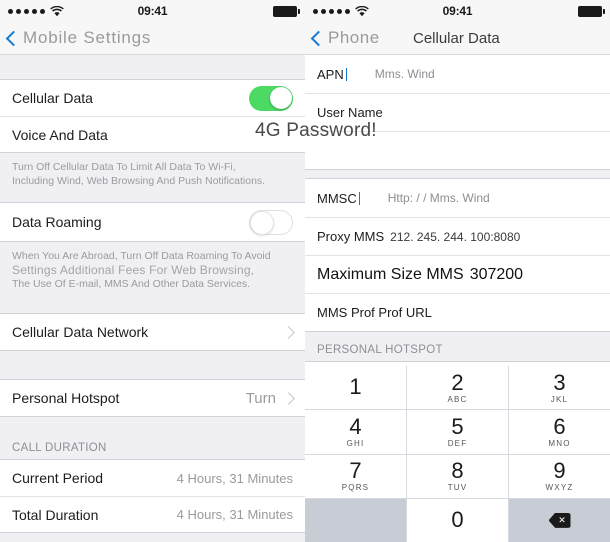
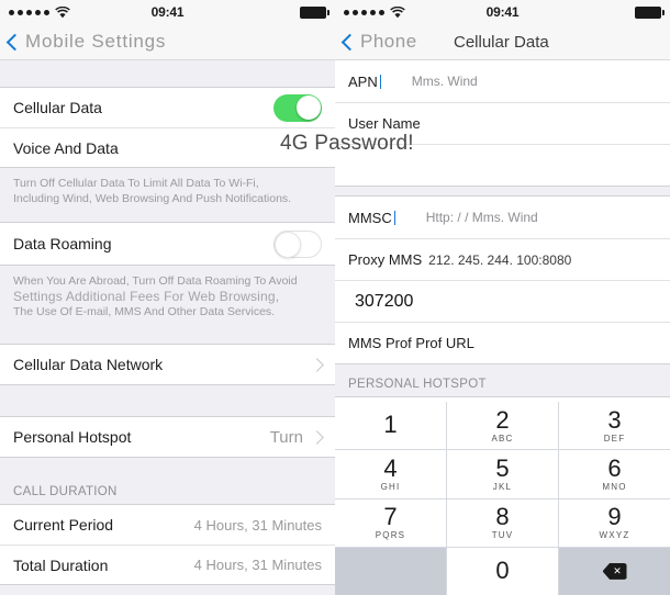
  09:41
  Mobile Settings
  Cellular Data
  Voice And Data
  Turn Off Cellular Data To Limit All Data To Wi-Fi,
  Including Wind, Web Browsing And Push Notifications.
  Data Roaming
  When You Are Abroad, Turn Off Data Roaming To Avoid
  Settings Additional Fees For Web Browsing,
  The Use Of E-mail, MMS And Other Data Services.
  Cellular Data Network
  Personal Hotspot
  Turn
  CALL DURATION
  Current Period
  4 Hours, 31 Minutes
  Total Duration
  4 Hours, 31 Minutes
  09:41
  Phone
  Cellular Data
  APN
  Mms. Wind
  User Name
  MMSC
  Http: / / Mms. Wind
  Proxy MMS
  212. 245. 244. 100:8080
- Maximum Size MMS
  307200
  MMS Prof Prof URL
  PERSONAL HOTSPOT
  1
  2
  ABC
  3
- JKL
+ DEF
  4
  GHI
  5
- DEF
+ JKL
  6
  MNO
  7
  PQRS
  8
  TUV
  9
  WXYZ
  0
  ✕
  4G Password!
